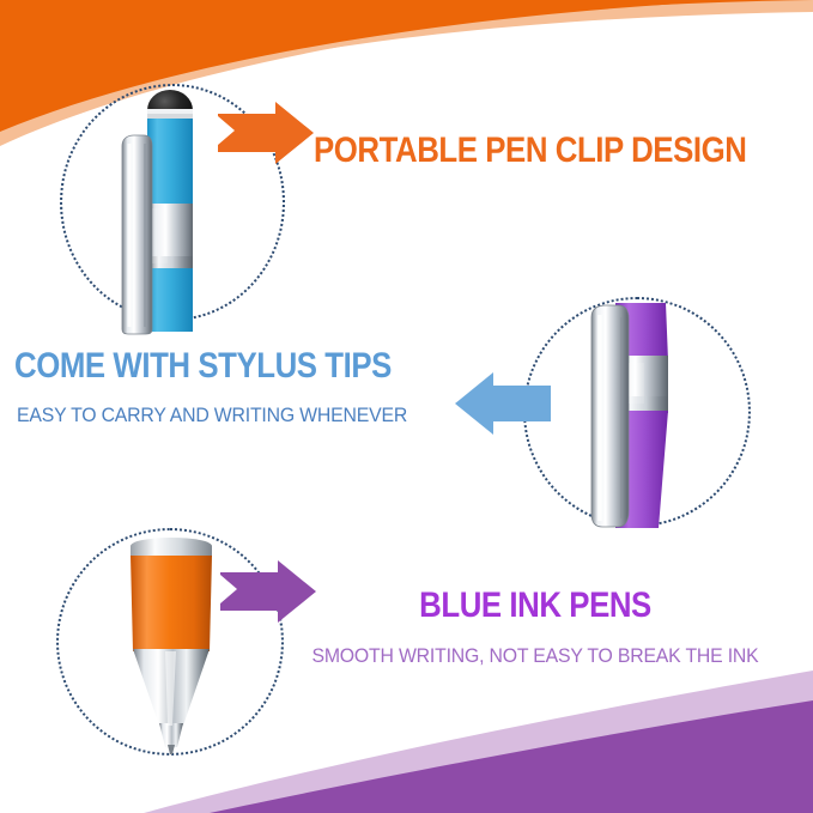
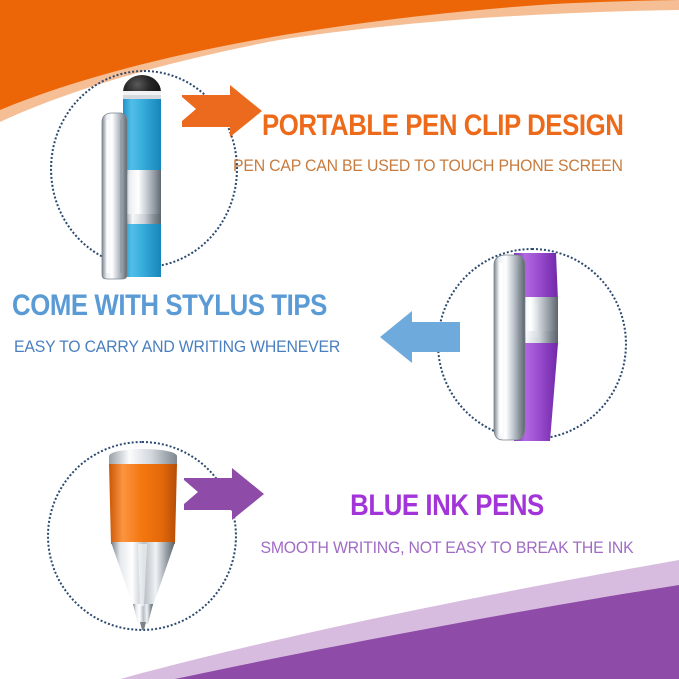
  PORTABLE PEN CLIP DESIGN
+ PEN CAP CAN BE USED TO TOUCH PHONE SCREEN
  COME WITH STYLUS TIPS
  EASY TO CARRY AND WRITING WHENEVER
  BLUE INK PENS
  SMOOTH WRITING, NOT EASY TO BREAK THE INK
